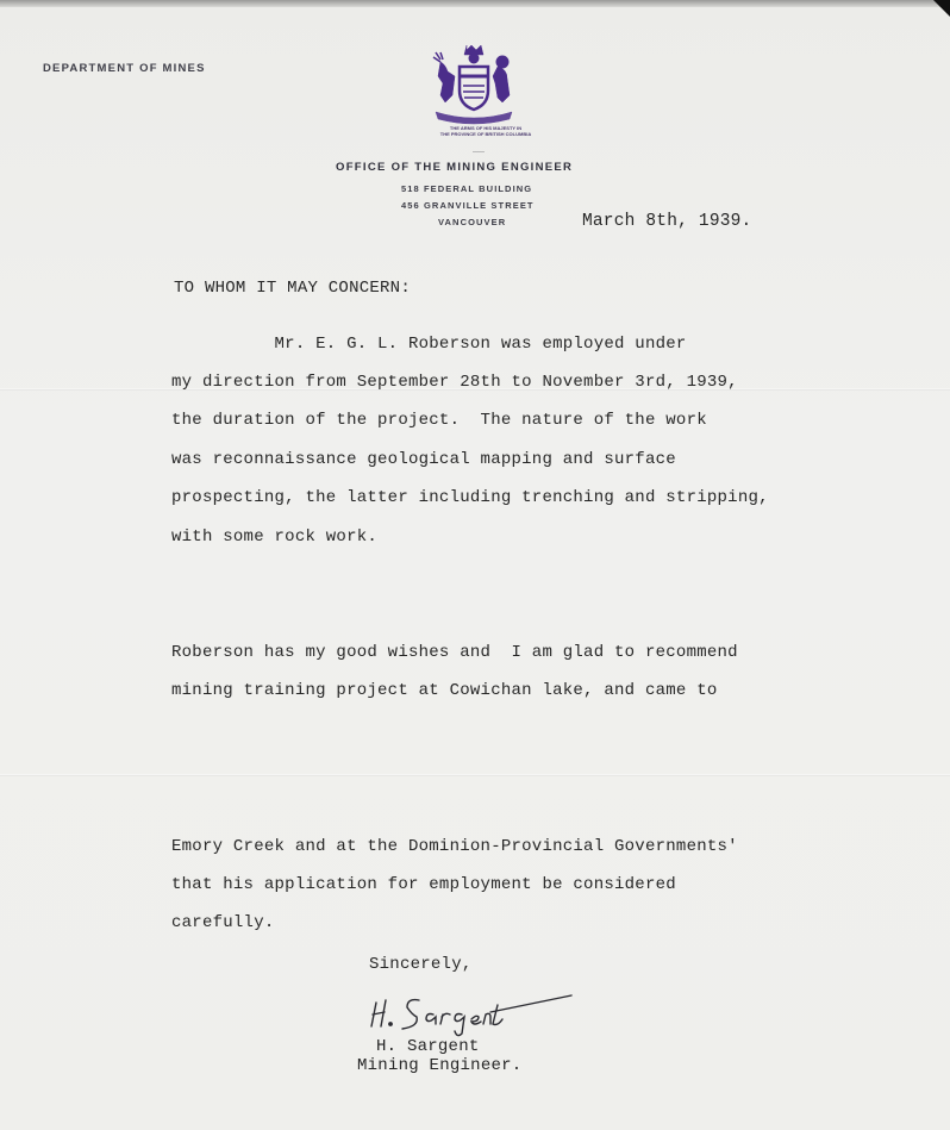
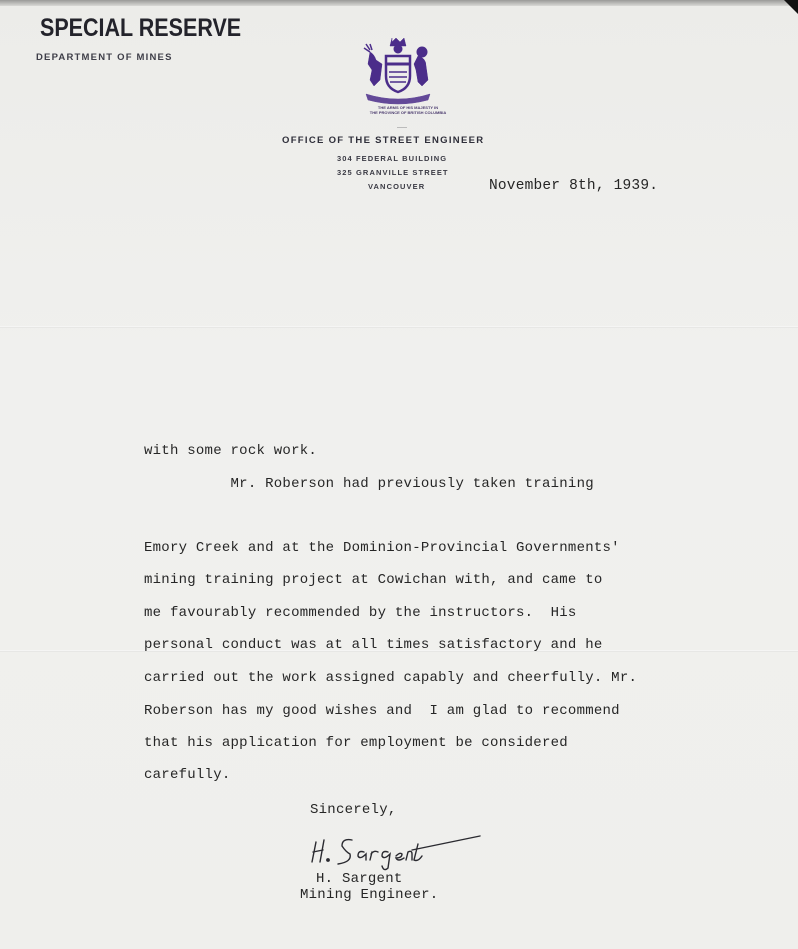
+ SPECIAL RESERVE
  DEPARTMENT OF MINES
- OFFICE OF THE MINING ENGINEER
+ OFFICE OF THE STREET ENGINEER
- 518 FEDERAL BUILDING
+ 304 FEDERAL BUILDING
- 456 GRANVILLE STREET
+ 325 GRANVILLE STREET
  VANCOUVER
- March 8th, 1939.
+ November 8th, 1939.
- TO WHOM IT MAY CONCERN:
- Mr. E. G. L. Roberson was employed under
- my direction from September 28th to November 3rd, 1939,
- the duration of the project. The nature of the work
- was reconnaissance geological mapping and surface
- prospecting, the latter including trenching and stripping,
  with some rock work.
+ Mr. Roberson had previously taken training
- Roberson has my good wishes and I am glad to recommend
+ Emory Creek and at the Dominion-Provincial Governments'
- mining training project at Cowichan lake, and came to
+ mining training project at Cowichan with, and came to
+ me favourably recommended by the instructors. His
+ personal conduct was at all times satisfactory and he
+ carried out the work assigned capably and cheerfully. Mr.
- Emory Creek and at the Dominion-Provincial Governments'
+ Roberson has my good wishes and I am glad to recommend
  that his application for employment be considered
  carefully.
  Sincerely,
  H. Sargent
  Mining Engineer.
